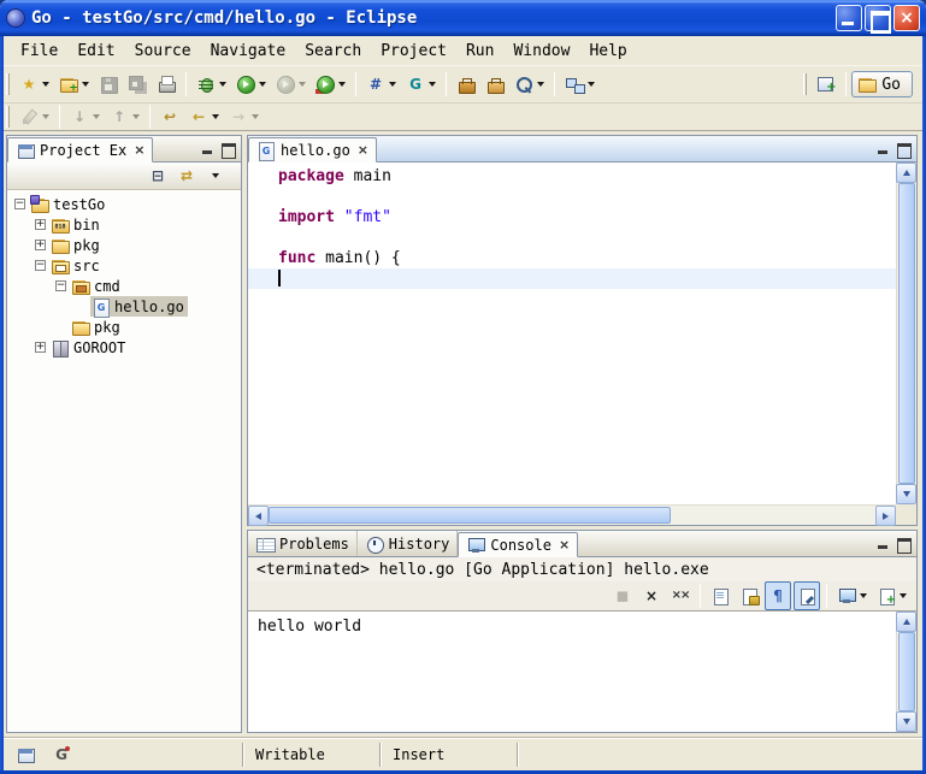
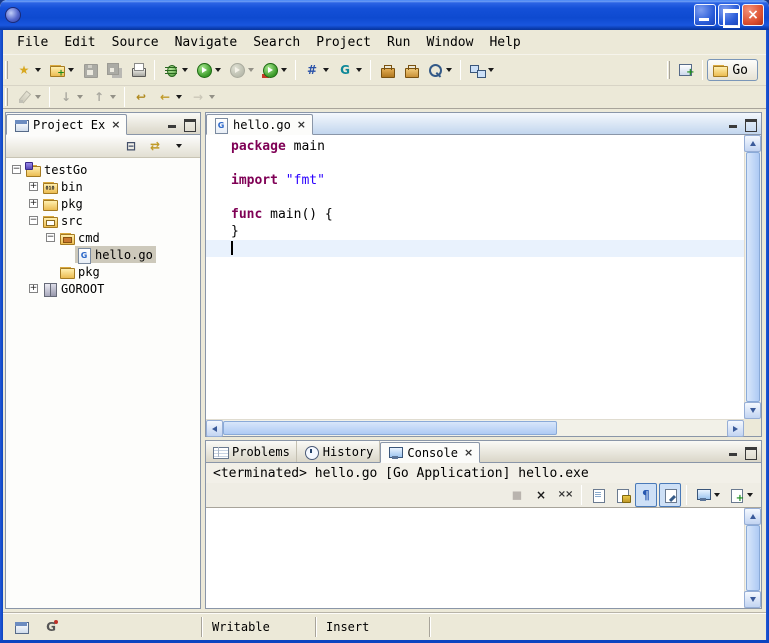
- Go - testGo/src/cmd/hello.go - Eclipse
  ×
  File
  Edit
  Source
  Navigate
  Search
  Project
  Run
  Window
  Help
  Go
  Project Ex
  ×
  −
  testGo
  +
  bin
  +
  pkg
  −
  src
  −
  cmd
  hello.go
  pkg
  +
  GOROOT
  hello.go
  ×
  package main
  import "fmt"
  func main() {
+ }
  Problems
  History
  Console
  ×
  <terminated> hello.go [Go Application] hello.exe
- hello world
  Writable
  Insert
